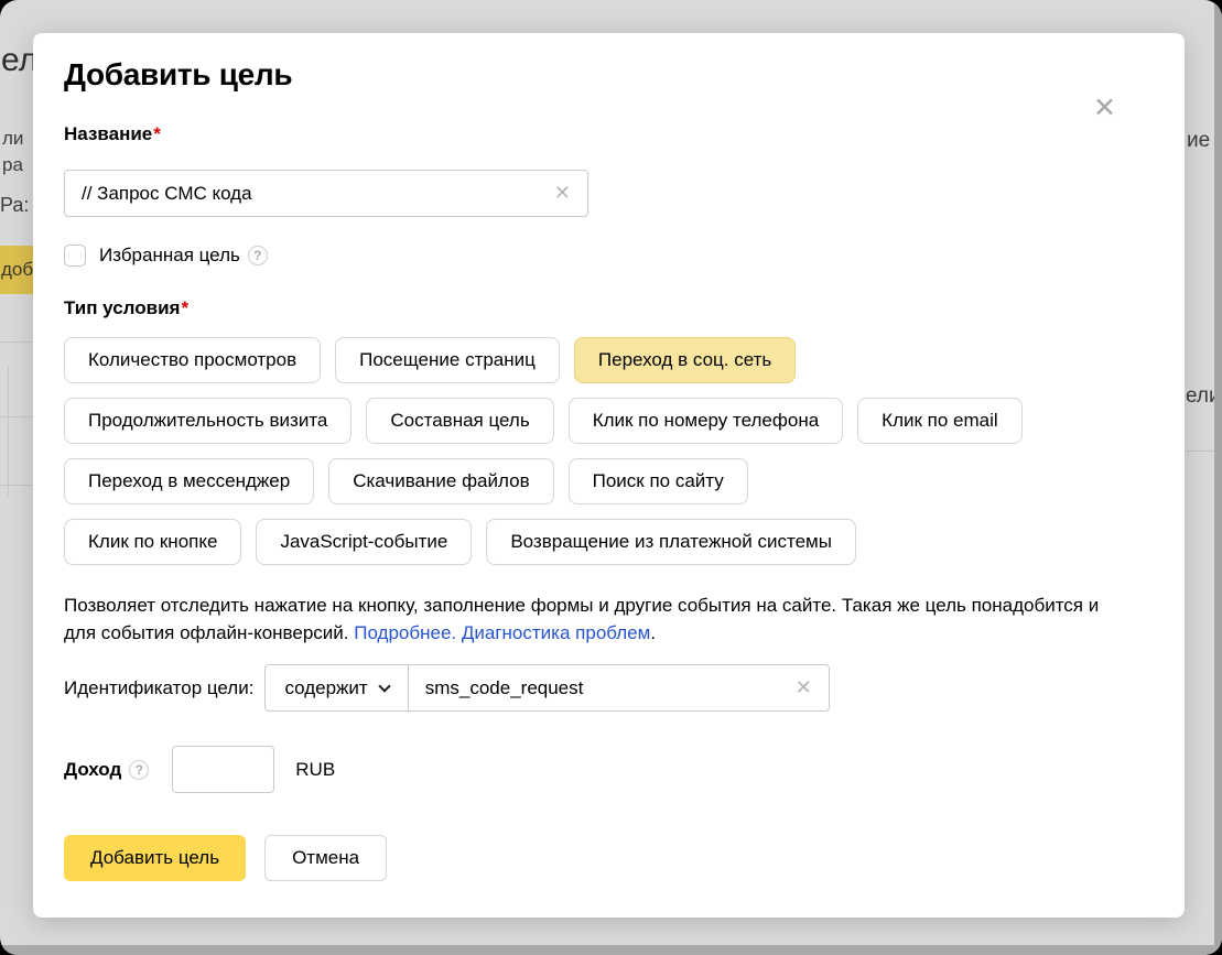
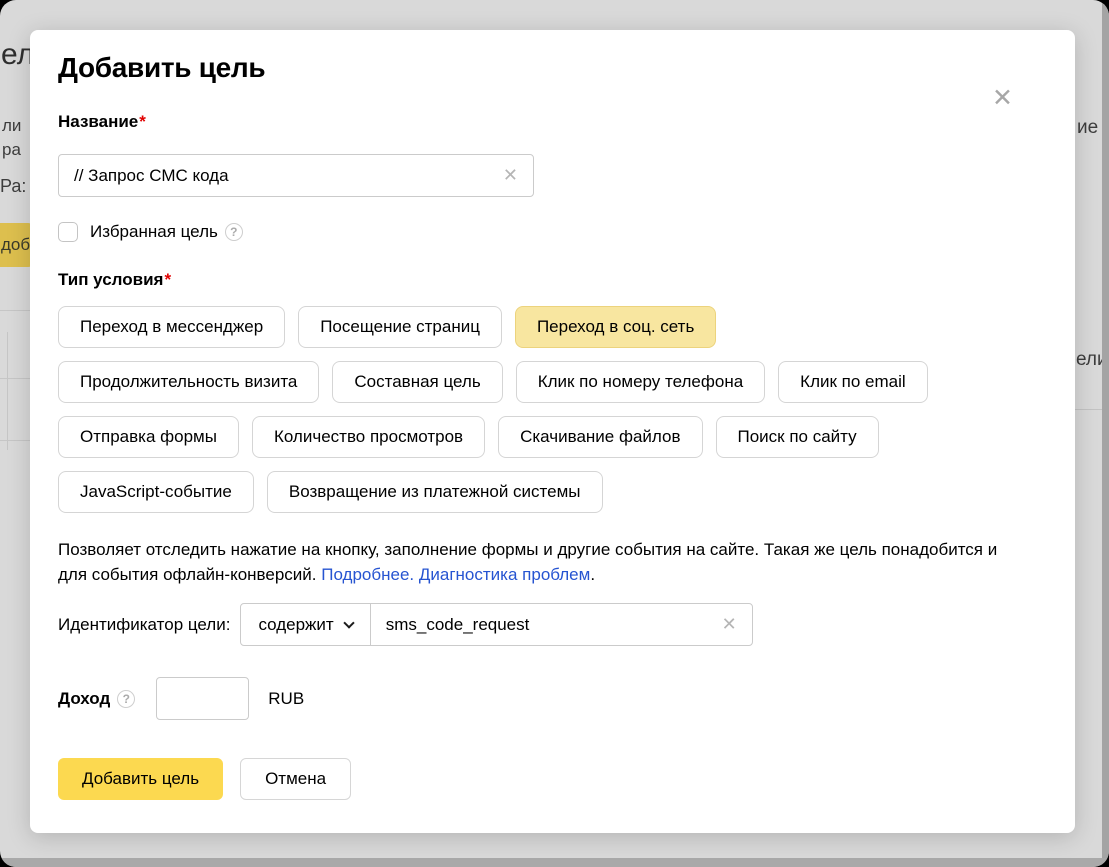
  ел
  ли
  ра
  Ра:
  доб
  ие
  Добавить цель
  ✕
  Название*
  // Запрос СМС кода
  ✕
  Избранная цель
  ?
  Тип условия*
- Количество просмотров
+ Переход в мессенджер
  Посещение страниц
  Переход в соц. сеть
  Продолжительность визита
  Составная цель
  Клик по номеру телефона
  Клик по email
+ Отправка формы
- Переход в мессенджер
+ Количество просмотров
  Скачивание файлов
  Поиск по сайту
- Клик по кнопке
  JavaScript-событие
  Возвращение из платежной системы
  Позволяет отследить нажатие на кнопку, заполнение формы и другие события на сайте. Такая же цель понадобится и для события офлайн-конверсий. Подробнее. Диагностика проблем.
  Идентификатор цели:
  содержит
  sms_code_request
  ✕
  Доход
  ?
  RUB
  Добавить цель
  Отмена
